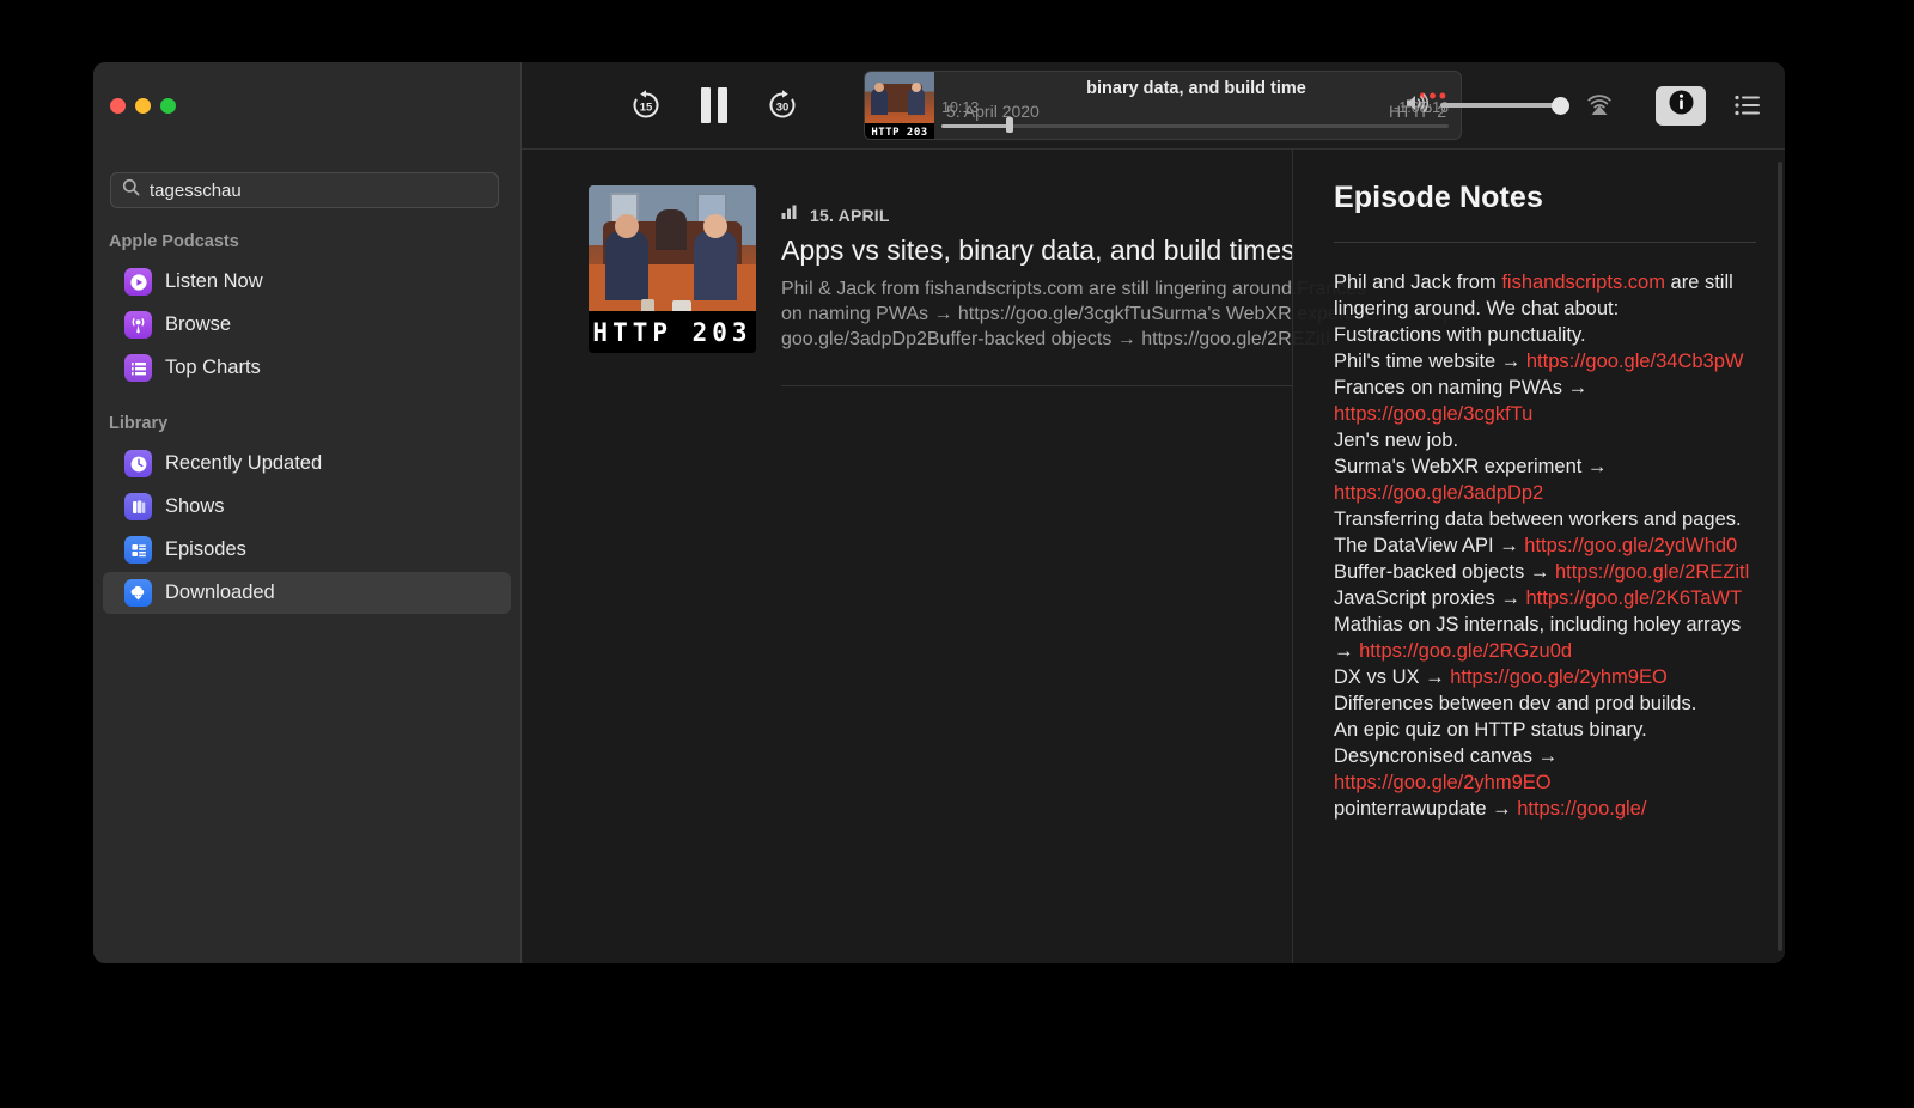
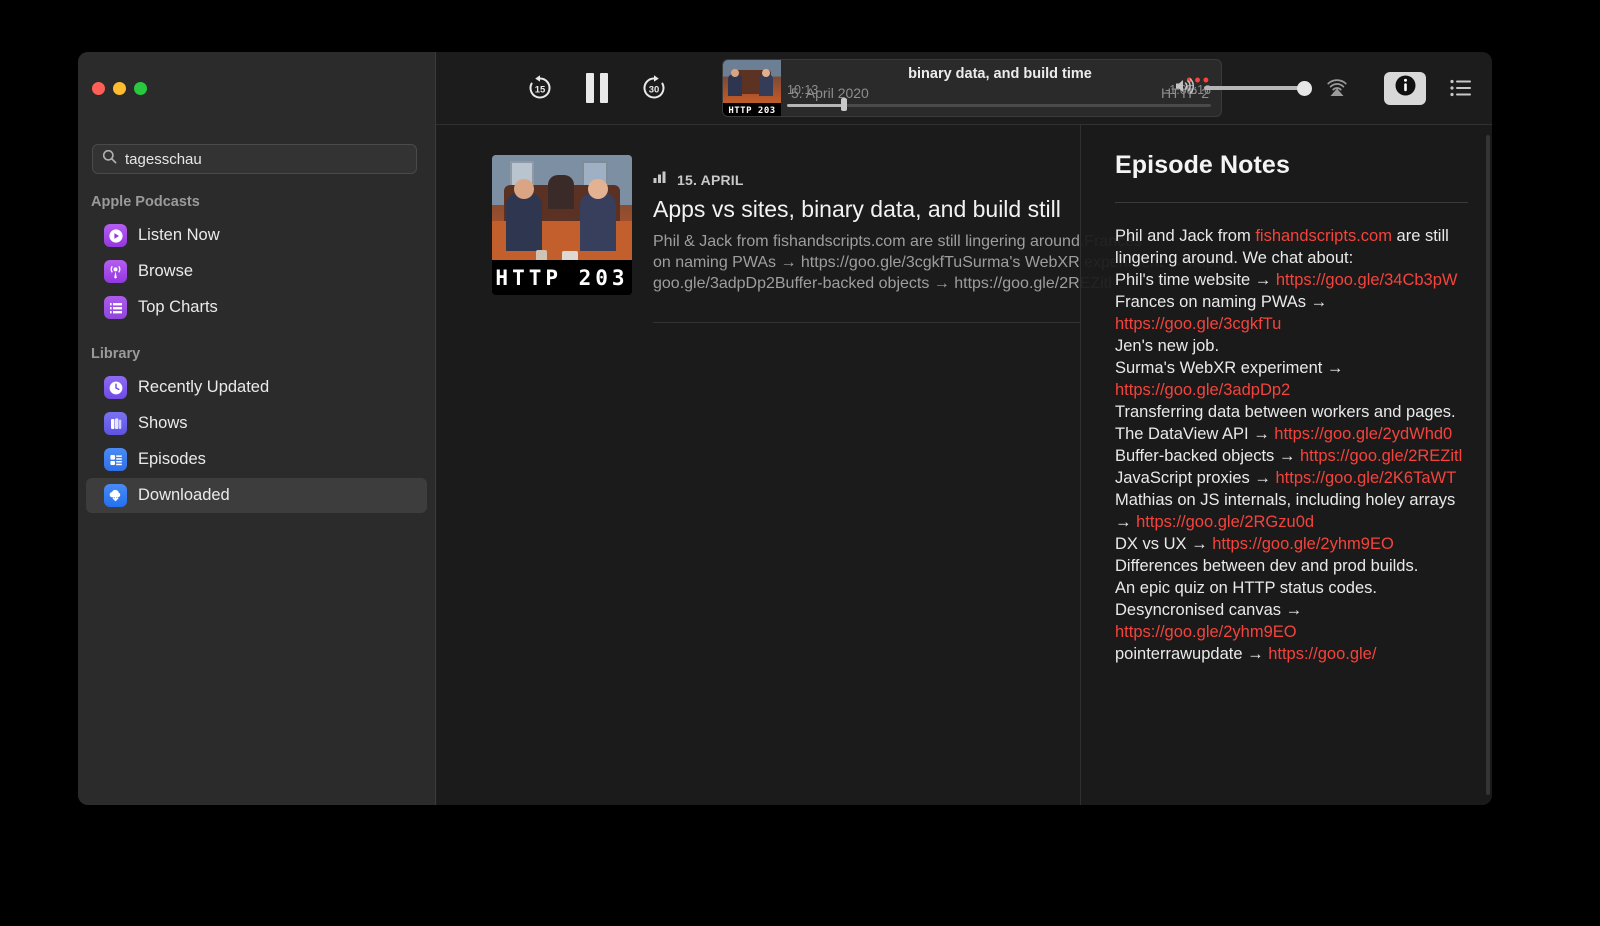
  15
  30
  HTTP 203
  binary data, and build time
  5. April 2020
  HTTP 2
  •••
  10:13
  -1:05:16
  tagesschau
  Apple Podcasts
  Listen Now
  Browse
  Top Charts
  Library
  Recently Updated
  Shows
  Episodes
  Downloaded
  HTTP 203
  15. APRIL
- Apps vs sites, binary data, and build times
+ Apps vs sites, binary data, and build still
  Phil & Jack from fishandscripts.com are still lingering around
  on naming PWAs → https://goo.gle/3cgkfTuSurma's WebXR
  goo.gle/3adpDp2Buffer-backed objects → https://goo.gle/2R
  Episode Notes
  Phil and Jack from fishandscripts.com are still lingering around. We chat about:
- Fustractions with punctuality.
  Phil's time website → https://goo.gle/34Cb3pW
  Frances on naming PWAs → https://goo.gle/3cgkfTu
  Jen's new job.
  Surma's WebXR experiment → https://goo.gle/3adpDp2
  Transferring data between workers and pages.
  The DataView API → https://goo.gle/2ydWhd0
  Buffer-backed objects → https://goo.gle/2REZitl
  JavaScript proxies → https://goo.gle/2K6TaWT
  Mathias on JS internals, including holey arrays → https://goo.gle/2RGzu0d
  DX vs UX → https://goo.gle/2yhm9EO
  Differences between dev and prod builds.
- An epic quiz on HTTP status binary.
+ An epic quiz on HTTP status codes.
  Desyncronised canvas → https://goo.gle/2yhm9EO
  pointerrawupdate → https://goo.gle/
